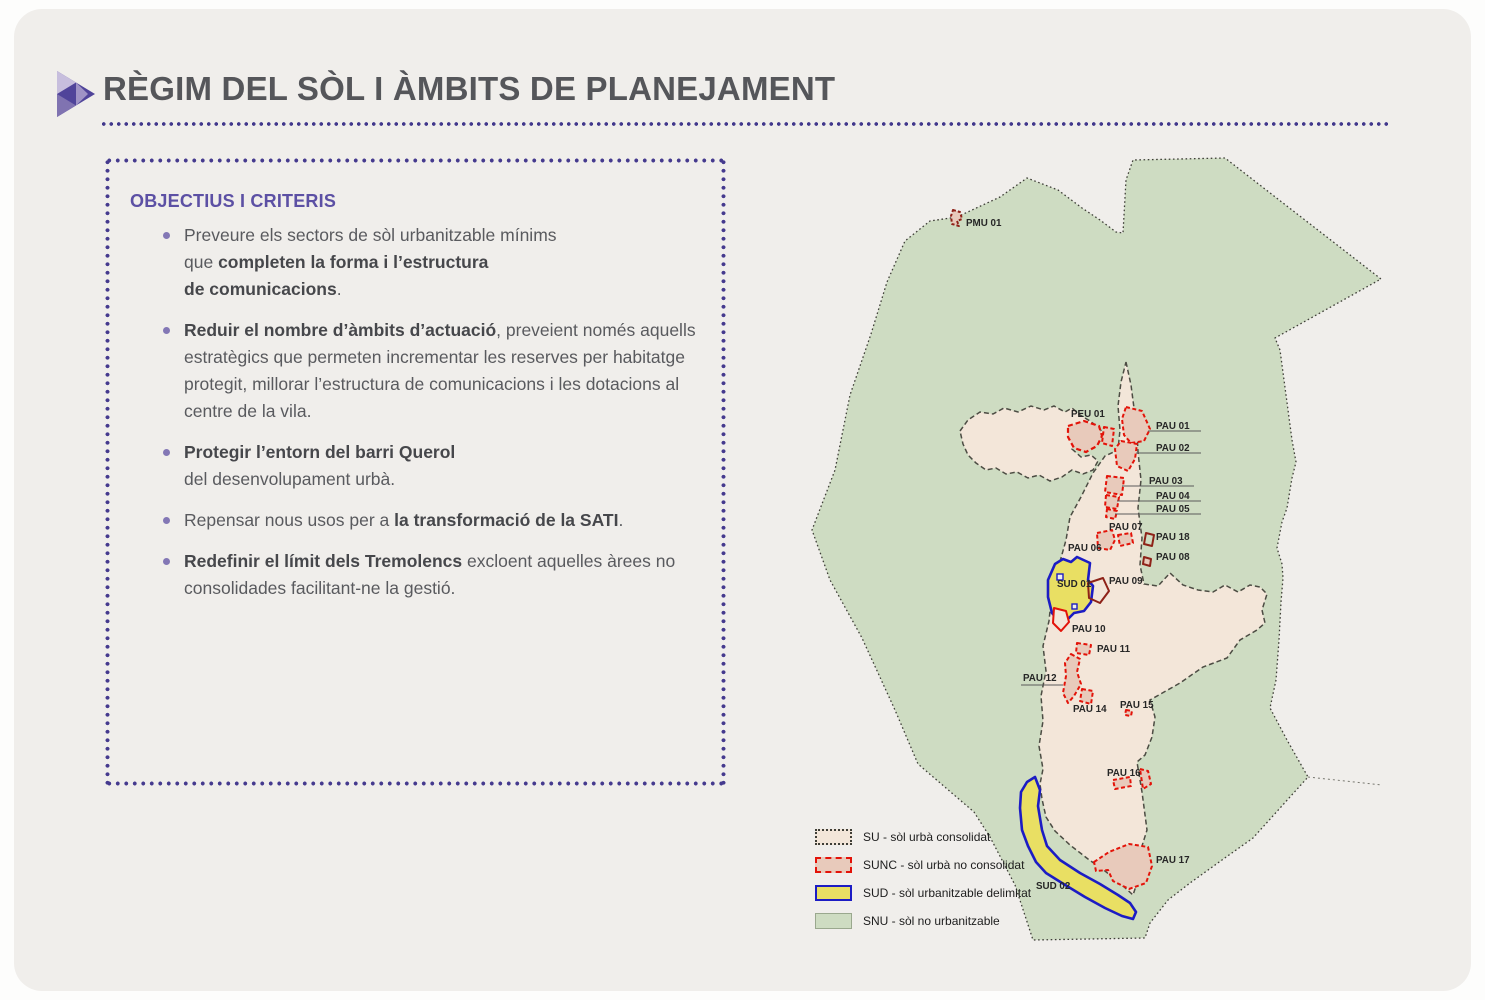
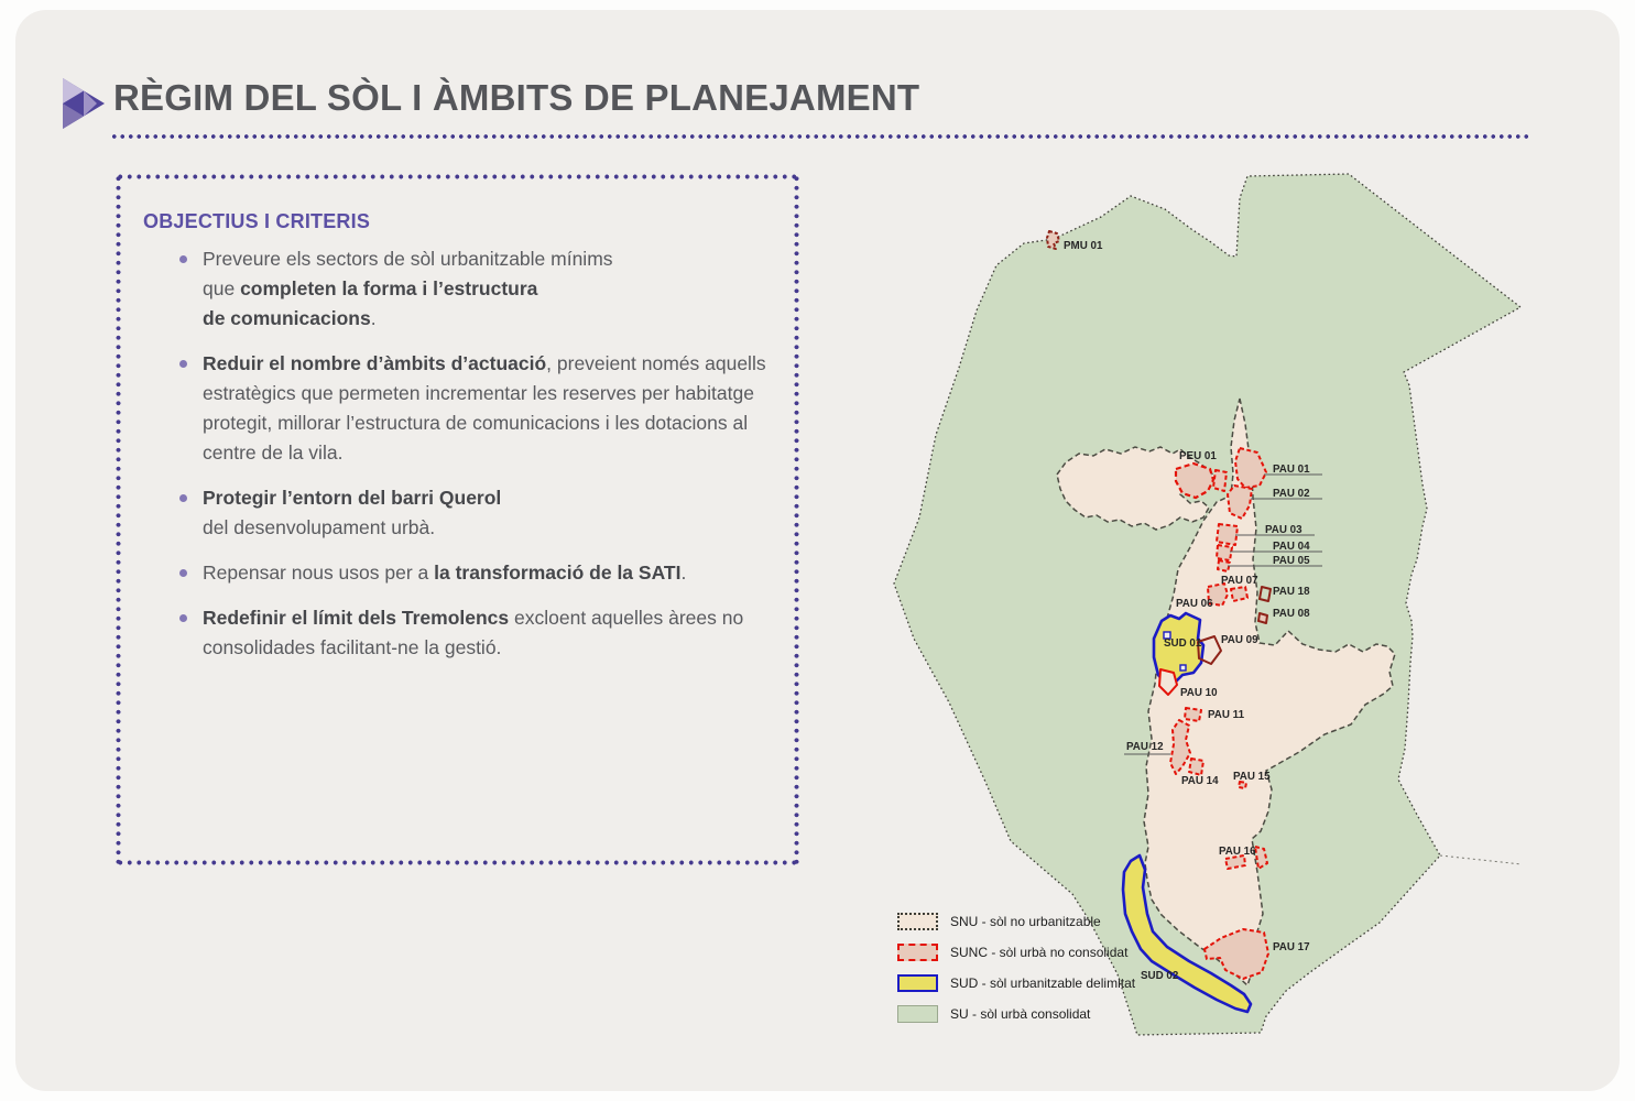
  RÈGIM DEL SÒL I ÀMBITS DE PLANEJAMENT
  OBJECTIUS I CRITERIS
  Preveure els sectors de sòl urbanitzable mínims
  que completen la forma i l’estructura
  de comunicacions.
  Reduir el nombre d’àmbits d’actuació, preveient només aquells estratègics que permeten incrementar les reserves per habitatge protegit, millorar l’estructura de comunicacions i les dotacions al centre de la vila.
  Protegir l’entorn del barri Querol
  del desenvolupament urbà.
  Repensar nous usos per a la transformació de la SATI.
  Redefinir el límit dels Tremolencs excloent aquelles àrees no consolidades facilitant-ne la gestió.
  PMU 01
  PEU 01
  PAU 01
  PAU 02
  PAU 03
  PAU 04
  PAU 05
  PAU 07
  PAU 06
  PAU 18
  PAU 08
  PAU 09
  PAU 10
  PAU 11
  PAU 12
  PAU 14
  PAU 15
  PAU 16
  PAU 17
  SUD 01
  SUD 02
- SU - sòl urbà consolidat
+ SNU - sòl no urbanitzable
  SUNC - sòl urbà no consolidat
  SUD - sòl urbanitzable delimitat
- SNU - sòl no urbanitzable
+ SU - sòl urbà consolidat
